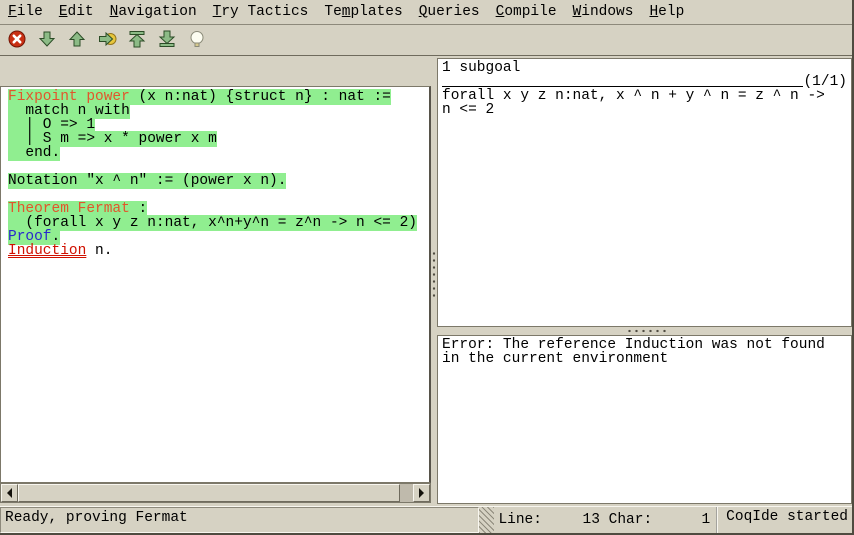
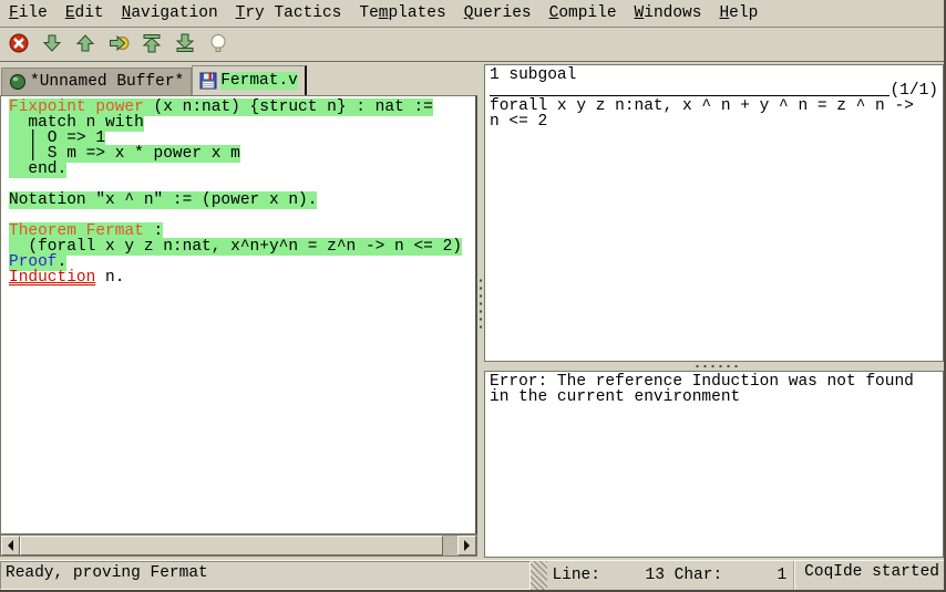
  File
  Edit
  Navigation
  Try Tactics
  Templates
  Queries
  Compile
  Windows
  Help
+ *Unnamed Buffer*
+ Fermat.v
  Fixpoint power (x n:nat) {struct n} : nat :=
  match n with
  | O => 1
  | S m => x * power x m
  end.
  Notation "x ^ n" := (power x n).
  Theorem Fermat :
  (forall x y z n:nat, x^n+y^n = z^n -> n <= 2)
  Proof.
  Induction n.
  1 subgoal
  (1/1)
  forall x y z n:nat, x ^ n + y ^ n = z ^ n ->
  n <= 2
  Error: The reference Induction was not found
  in the current environment
  Ready, proving Fermat
  Line:
  13
  Char:
  1
  CoqIde started
